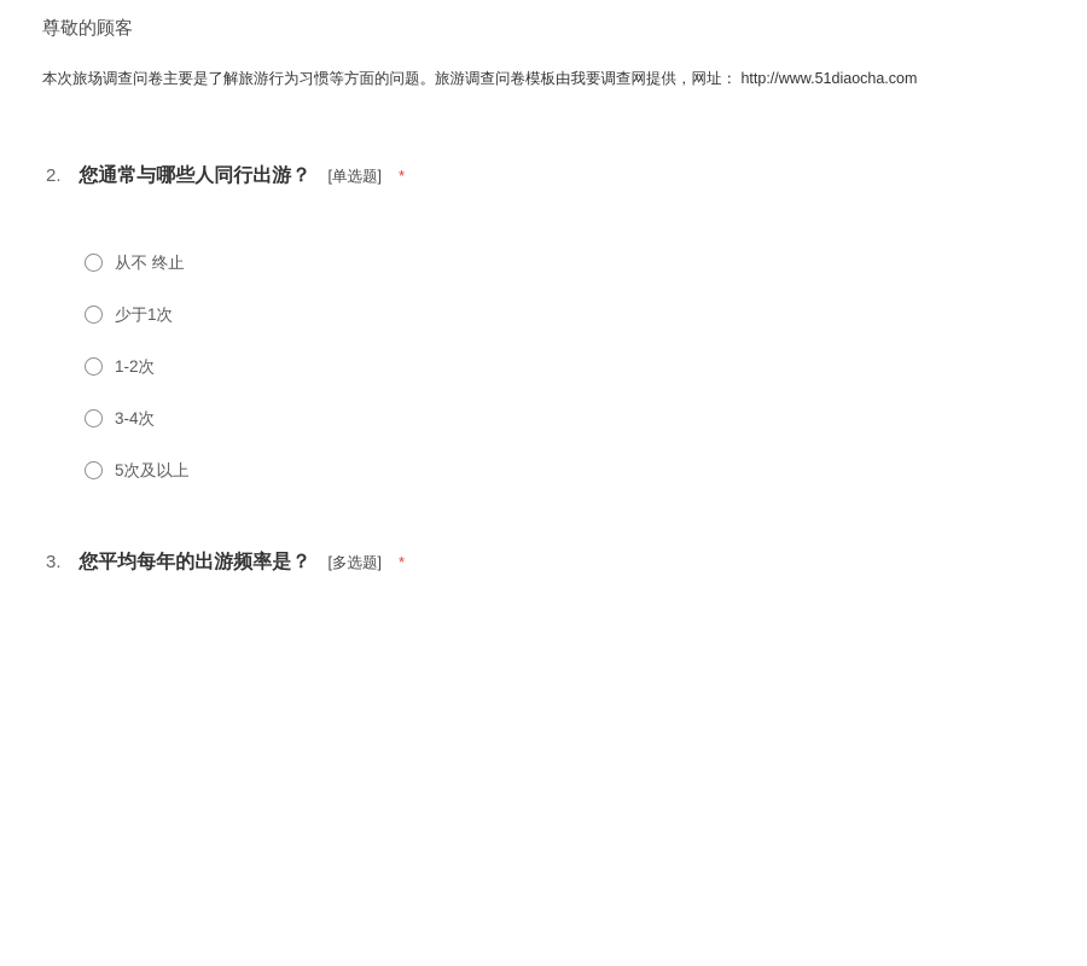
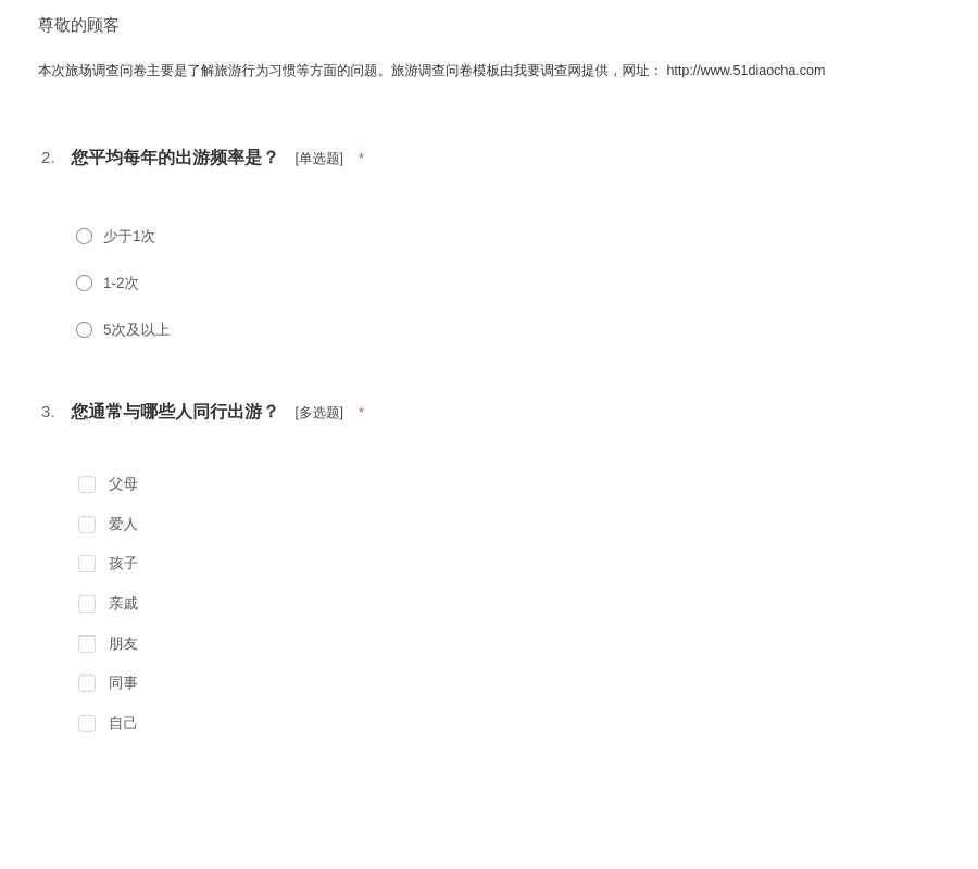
  尊敬的顾客
  本次旅场调查问卷主要是了解旅游行为习惯等方面的问题。旅游调查问卷模板由我要调查网提供，网址： http://www.51diaocha.com
  2.
- 您通常与哪些人同行出游？
+ 您平均每年的出游频率是？
  [单选题]
  *
- 从不 终止
  少于1次
  1-2次
- 3-4次
  5次及以上
  3.
- 您平均每年的出游频率是？
+ 您通常与哪些人同行出游？
  [多选题]
  *
+ 父母
+ 爱人
+ 孩子
+ 亲戚
+ 朋友
+ 同事
+ 自己
